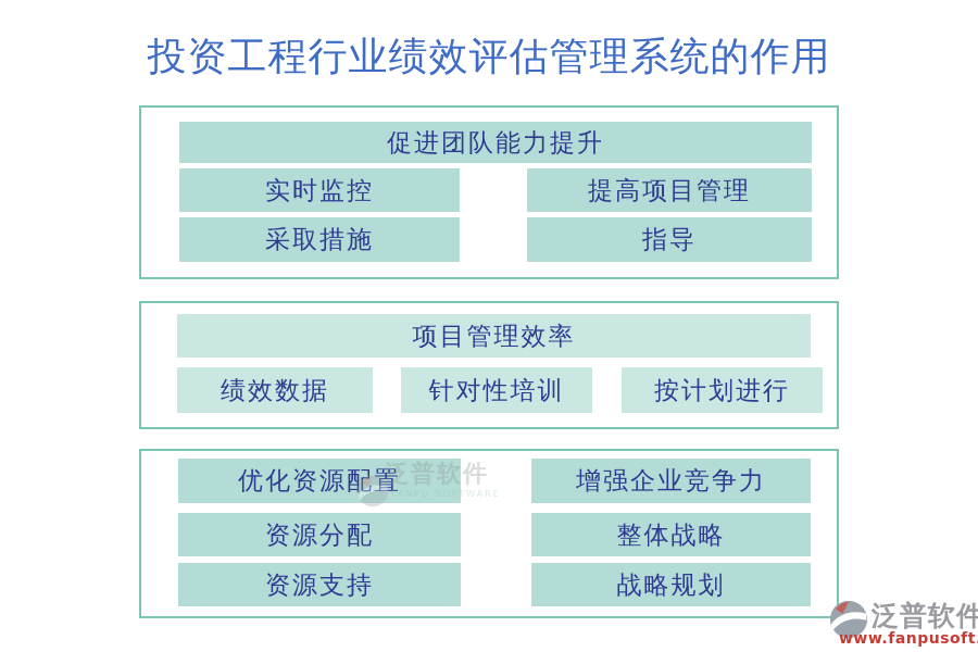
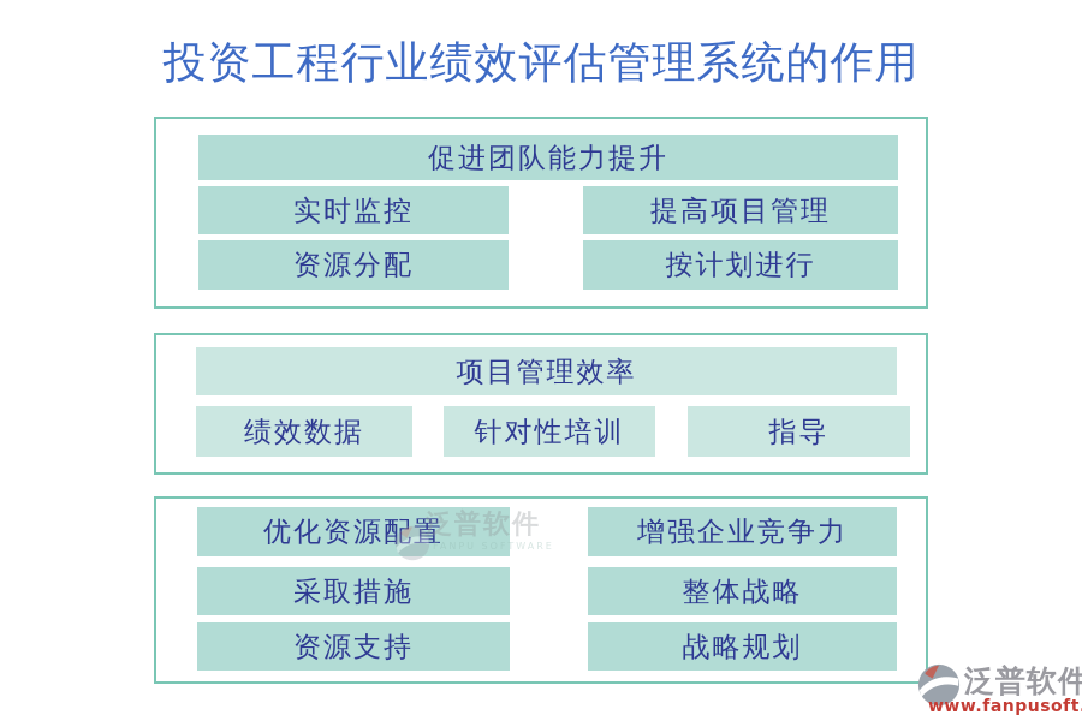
  投资工程行业绩效评估管理系统的作用
  促进团队能力提升
  实时监控
  提高项目管理
- 采取措施
+ 资源分配
- 指导
+ 按计划进行
  项目管理效率
  绩效数据
  针对性培训
- 按计划进行
+ 指导
  优化资源配置
  增强企业竞争力
- 资源分配
+ 采取措施
  整体战略
  资源支持
  战略规划
  泛普软件
  FANPU SOFTWARE
  泛普软件
  www.fanpusoft
